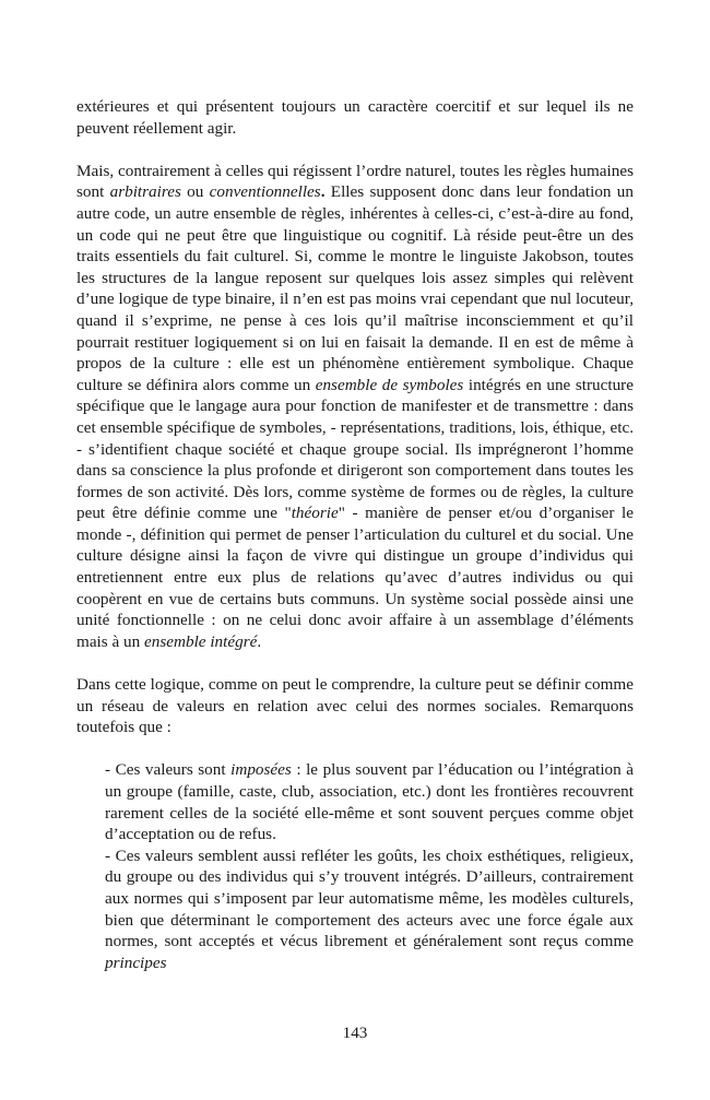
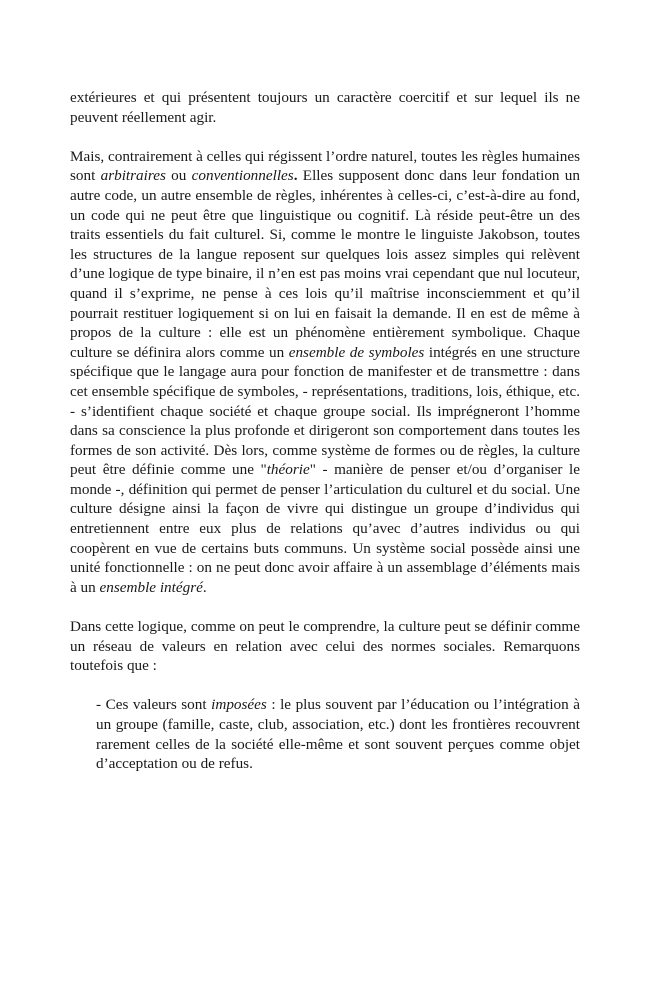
  extérieures et qui présentent toujours un caractère coercitif et sur lequel ils ne peuvent réellement agir.
- Mais, contrairement à celles qui régissent l’ordre naturel, toutes les règles humaines sont arbitraires ou conventionnelles. Elles supposent donc dans leur fondation un autre code, un autre ensemble de règles, inhérentes à celles-ci, c’est-à-dire au fond, un code qui ne peut être que linguistique ou cognitif. Là réside peut-être un des traits essentiels du fait culturel. Si, comme le montre le linguiste Jakobson, toutes les structures de la langue reposent sur quelques lois assez simples qui relèvent d’une logique de type binaire, il n’en est pas moins vrai cependant que nul locuteur, quand il s’exprime, ne pense à ces lois qu’il maîtrise inconsciemment et qu’il pourrait restituer logiquement si on lui en faisait la demande. Il en est de même à propos de la culture : elle est un phénomène entièrement symbolique. Chaque culture se définira alors comme un ensemble de symboles intégrés en une structure spécifique que le langage aura pour fonction de manifester et de transmettre : dans cet ensemble spécifique de symboles, - représentations, traditions, lois, éthique, etc. - s’identifient chaque société et chaque groupe social. Ils imprégneront l’homme dans sa conscience la plus profonde et dirigeront son comportement dans toutes les formes de son activité. Dès lors, comme système de formes ou de règles, la culture peut être définie comme une "théorie" - manière de penser et/ou d’organiser le monde -, définition qui permet de penser l’articulation du culturel et du social. Une culture désigne ainsi la façon de vivre qui distingue un groupe d’individus qui entretiennent entre eux plus de relations qu’avec d’autres individus ou qui coopèrent en vue de certains buts communs. Un système social possède ainsi une unité fonctionnelle : on ne celui donc avoir affaire à un assemblage d’éléments mais à un ensemble intégré.
+ Mais, contrairement à celles qui régissent l’ordre naturel, toutes les règles humaines sont arbitraires ou conventionnelles. Elles supposent donc dans leur fondation un autre code, un autre ensemble de règles, inhérentes à celles-ci, c’est-à-dire au fond, un code qui ne peut être que linguistique ou cognitif. Là réside peut-être un des traits essentiels du fait culturel. Si, comme le montre le linguiste Jakobson, toutes les structures de la langue reposent sur quelques lois assez simples qui relèvent d’une logique de type binaire, il n’en est pas moins vrai cependant que nul locuteur, quand il s’exprime, ne pense à ces lois qu’il maîtrise inconsciemment et qu’il pourrait restituer logiquement si on lui en faisait la demande. Il en est de même à propos de la culture : elle est un phénomène entièrement symbolique. Chaque culture se définira alors comme un ensemble de symboles intégrés en une structure spécifique que le langage aura pour fonction de manifester et de transmettre : dans cet ensemble spécifique de symboles, - représentations, traditions, lois, éthique, etc. - s’identifient chaque société et chaque groupe social. Ils imprégneront l’homme dans sa conscience la plus profonde et dirigeront son comportement dans toutes les formes de son activité. Dès lors, comme système de formes ou de règles, la culture peut être définie comme une "théorie" - manière de penser et/ou d’organiser le monde -, définition qui permet de penser l’articulation du culturel et du social. Une culture désigne ainsi la façon de vivre qui distingue un groupe d’individus qui entretiennent entre eux plus de relations qu’avec d’autres individus ou qui coopèrent en vue de certains buts communs. Un système social possède ainsi une unité fonctionnelle : on ne peut donc avoir affaire à un assemblage d’éléments mais à un ensemble intégré.
  Dans cette logique, comme on peut le comprendre, la culture peut se définir comme un réseau de valeurs en relation avec celui des normes sociales. Remarquons toutefois que :
  - Ces valeurs sont imposées : le plus souvent par l’éducation ou l’intégration à un groupe (famille, caste, club, association, etc.) dont les frontières recouvrent rarement celles de la société elle-même et sont souvent perçues comme objet d’acceptation ou de refus.
- - Ces valeurs semblent aussi refléter les goûts, les choix esthétiques, religieux, du groupe ou des individus qui s’y trouvent intégrés. D’ailleurs, contrairement aux normes qui s’imposent par leur automatisme même, les modèles culturels, bien que déterminant le comportement des acteurs avec une force égale aux normes, sont acceptés et vécus librement et généralement sont reçus comme principes
- 143
